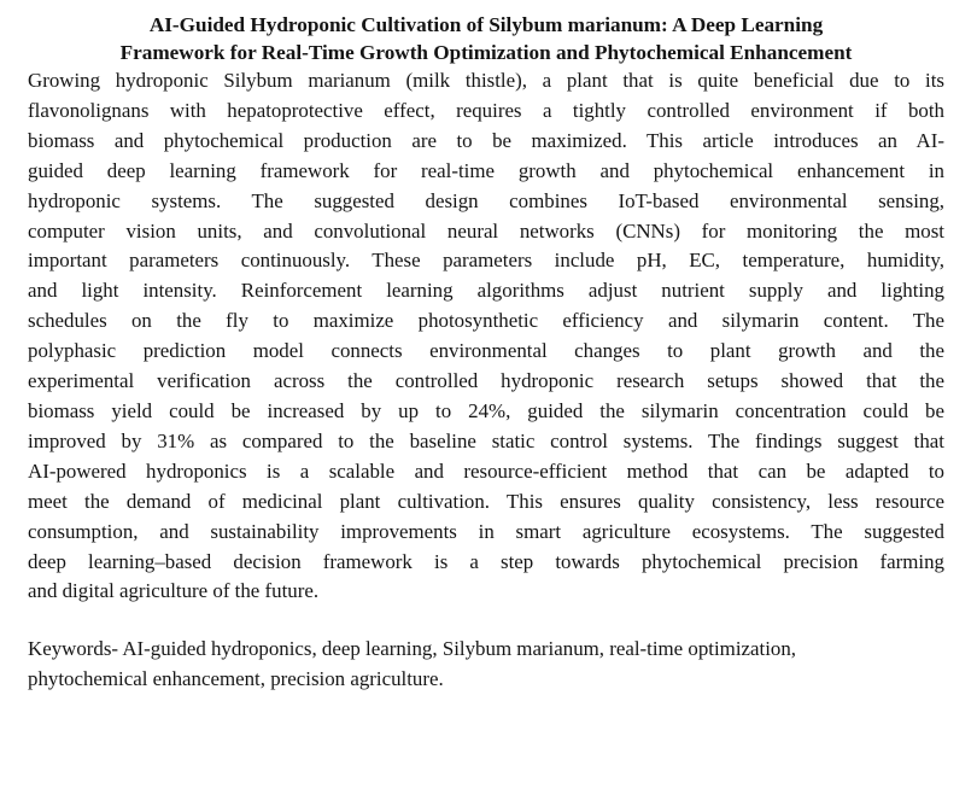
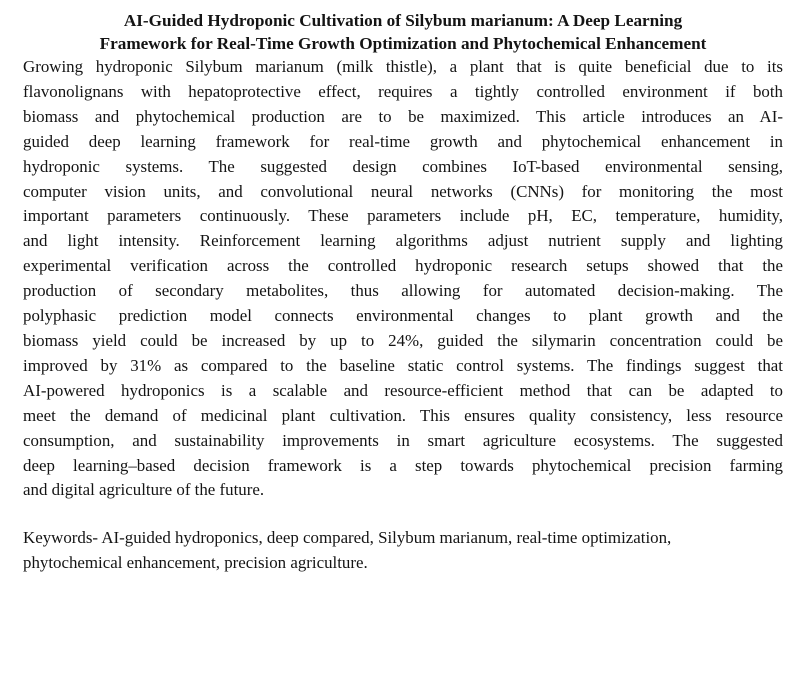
  AI-Guided Hydroponic Cultivation of Silybum marianum: A Deep Learning
  Framework for Real-Time Growth Optimization and Phytochemical Enhancement
  Growing hydroponic Silybum marianum (milk thistle), a plant that is quite beneficial due to its
  flavonolignans with hepatoprotective effect, requires a tightly controlled environment if both
  biomass and phytochemical production are to be maximized. This article introduces an AI-
  guided deep learning framework for real-time growth and phytochemical enhancement in
  hydroponic systems. The suggested design combines IoT-based environmental sensing,
  computer vision units, and convolutional neural networks (CNNs) for monitoring the most
  important parameters continuously. These parameters include pH, EC, temperature, humidity,
  and light intensity. Reinforcement learning algorithms adjust nutrient supply and lighting
- schedules on the fly to maximize photosynthetic efficiency and silymarin content. The
- polyphasic prediction model connects environmental changes to plant growth and the
+ experimental verification across the controlled hydroponic research setups showed that the
+ production of secondary metabolites, thus allowing for automated decision-making. The
- experimental verification across the controlled hydroponic research setups showed that the
+ polyphasic prediction model connects environmental changes to plant growth and the
  biomass yield could be increased by up to 24%, guided the silymarin concentration could be
  improved by 31% as compared to the baseline static control systems. The findings suggest that
  AI-powered hydroponics is a scalable and resource-efficient method that can be adapted to
  meet the demand of medicinal plant cultivation. This ensures quality consistency, less resource
  consumption, and sustainability improvements in smart agriculture ecosystems. The suggested
  deep learning–based decision framework is a step towards phytochemical precision farming
  and digital agriculture of the future.
- Keywords- AI-guided hydroponics, deep learning, Silybum marianum, real-time optimization,
+ Keywords- AI-guided hydroponics, deep compared, Silybum marianum, real-time optimization,
  phytochemical enhancement, precision agriculture.
